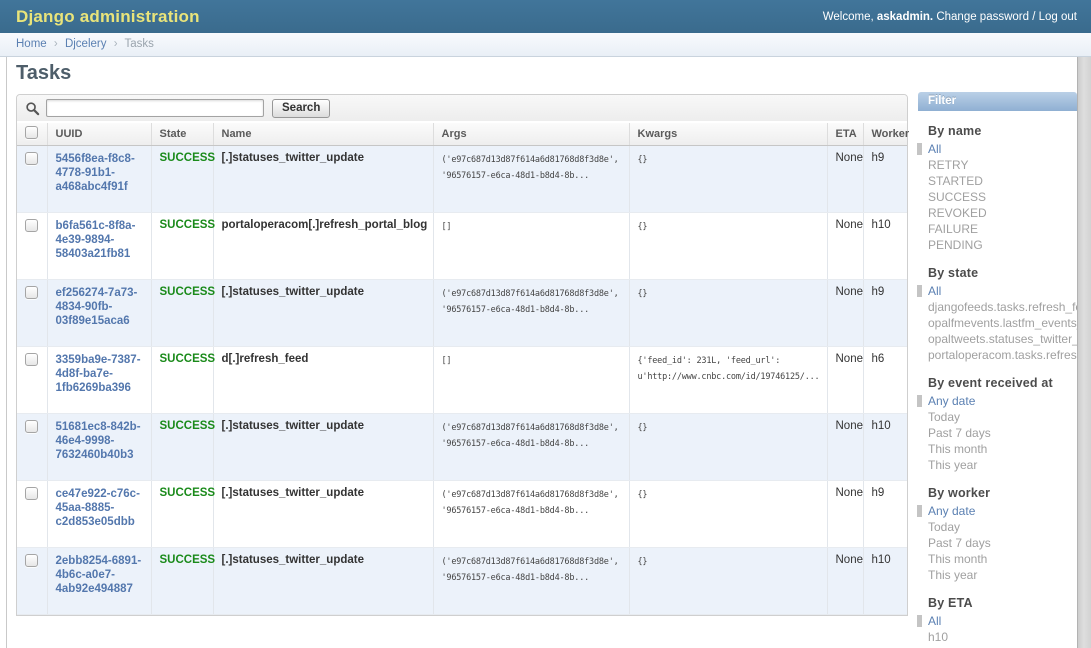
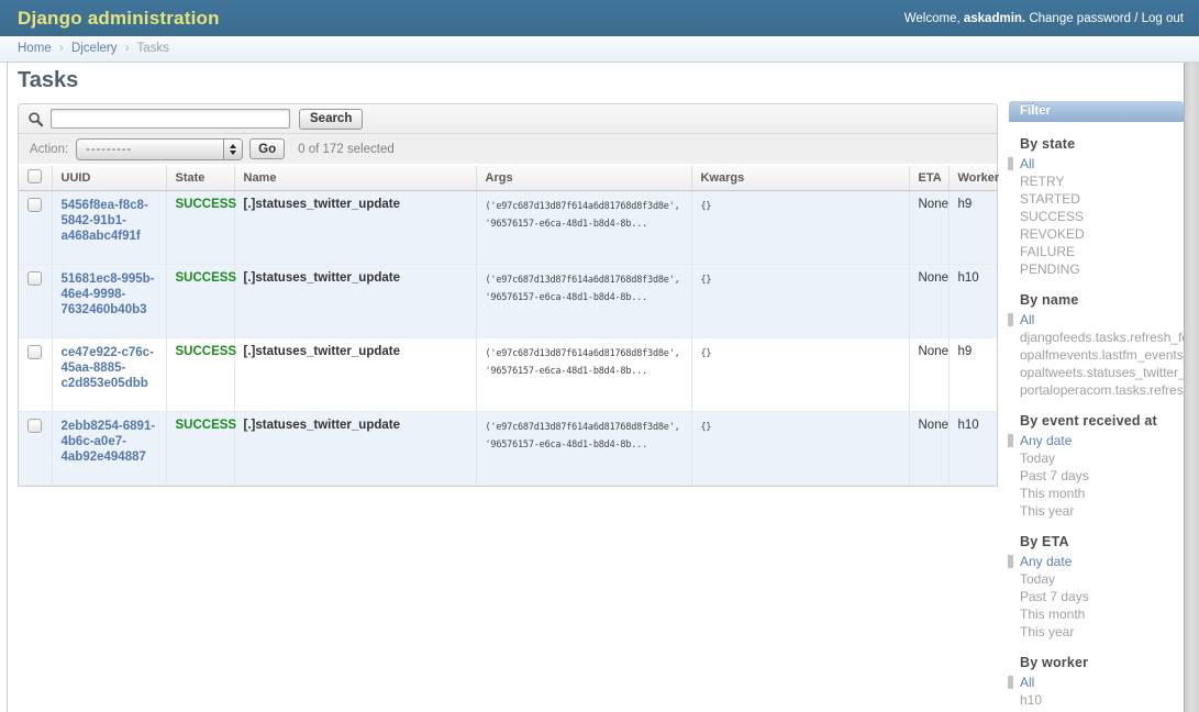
  Django administration
  Welcome, askadmin. Change password / Log out
  Home › Djcelery › Tasks
  Tasks
  Search
+ Action:
+ ---------
+ Go
+ 0 of 172 selected
  	UUID	State	Name	Args	Kwargs	ETA	Worker
- 	5456f8ea-f8c8-4778-91b1-a468abc4f91f	SUCCESS	[.]statuses_twitter_update	('e97c687d13d87f614a6d81768d8f3d8e', '96576157-e6ca-48d1-b8d4-8b...	{}	None	h9
+ 	5456f8ea-f8c8-5842-91b1-a468abc4f91f	SUCCESS	[.]statuses_twitter_update	('e97c687d13d87f614a6d81768d8f3d8e', '96576157-e6ca-48d1-b8d4-8b...	{}	None	h9
- 	b6fa561c-8f8a-4e39-9894-58403a21fb81	SUCCESS	portaloperacom[.]refresh_portal_blog	[]	{}	None	h10
- 	ef256274-7a73-4834-90fb-03f89e15aca6	SUCCESS	[.]statuses_twitter_update	('e97c687d13d87f614a6d81768d8f3d8e', '96576157-e6ca-48d1-b8d4-8b...	{}	None	h9
- 	3359ba9e-7387-4d8f-ba7e-1fb6269ba396	SUCCESS	d[.]refresh_feed	[]	{'feed_id': 231L, 'feed_url': u'http://www.cnbc.com/id/19746125/...	None	h6
- 	51681ec8-842b-46e4-9998-7632460b40b3	SUCCESS	[.]statuses_twitter_update	('e97c687d13d87f614a6d81768d8f3d8e', '96576157-e6ca-48d1-b8d4-8b...	{}	None	h10
+ 	51681ec8-995b-46e4-9998-7632460b40b3	SUCCESS	[.]statuses_twitter_update	('e97c687d13d87f614a6d81768d8f3d8e', '96576157-e6ca-48d1-b8d4-8b...	{}	None	h10
  	ce47e922-c76c-45aa-8885-c2d853e05dbb	SUCCESS	[.]statuses_twitter_update	('e97c687d13d87f614a6d81768d8f3d8e', '96576157-e6ca-48d1-b8d4-8b...	{}	None	h9
  	2ebb8254-6891-4b6c-a0e7-4ab92e494887	SUCCESS	[.]statuses_twitter_update	('e97c687d13d87f614a6d81768d8f3d8e', '96576157-e6ca-48d1-b8d4-8b...	{}	None	h10
  Filter
- By name
+ By state
  All
  RETRY
  STARTED
  SUCCESS
  REVOKED
  FAILURE
  PENDING
- By state
+ By name
  All
  djangofeeds.tasks.refresh_f
  opalfmevents.lastfm_events
  opaltweets.statuses_twitter_
  portaloperacom.tasks.refres
  By event received at
  Any date
  Today
  Past 7 days
  This month
  This year
- By worker
+ By ETA
  Any date
  Today
  Past 7 days
  This month
  This year
- By ETA
+ By worker
  All
  h10
